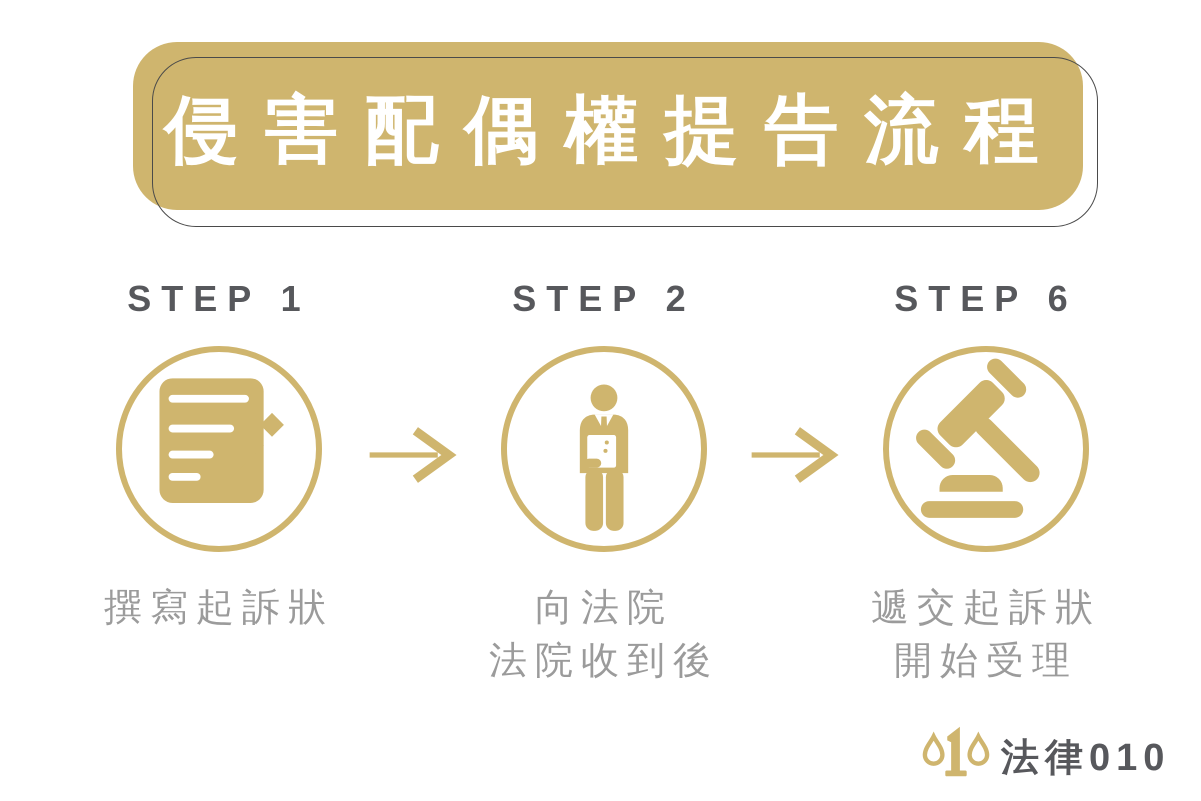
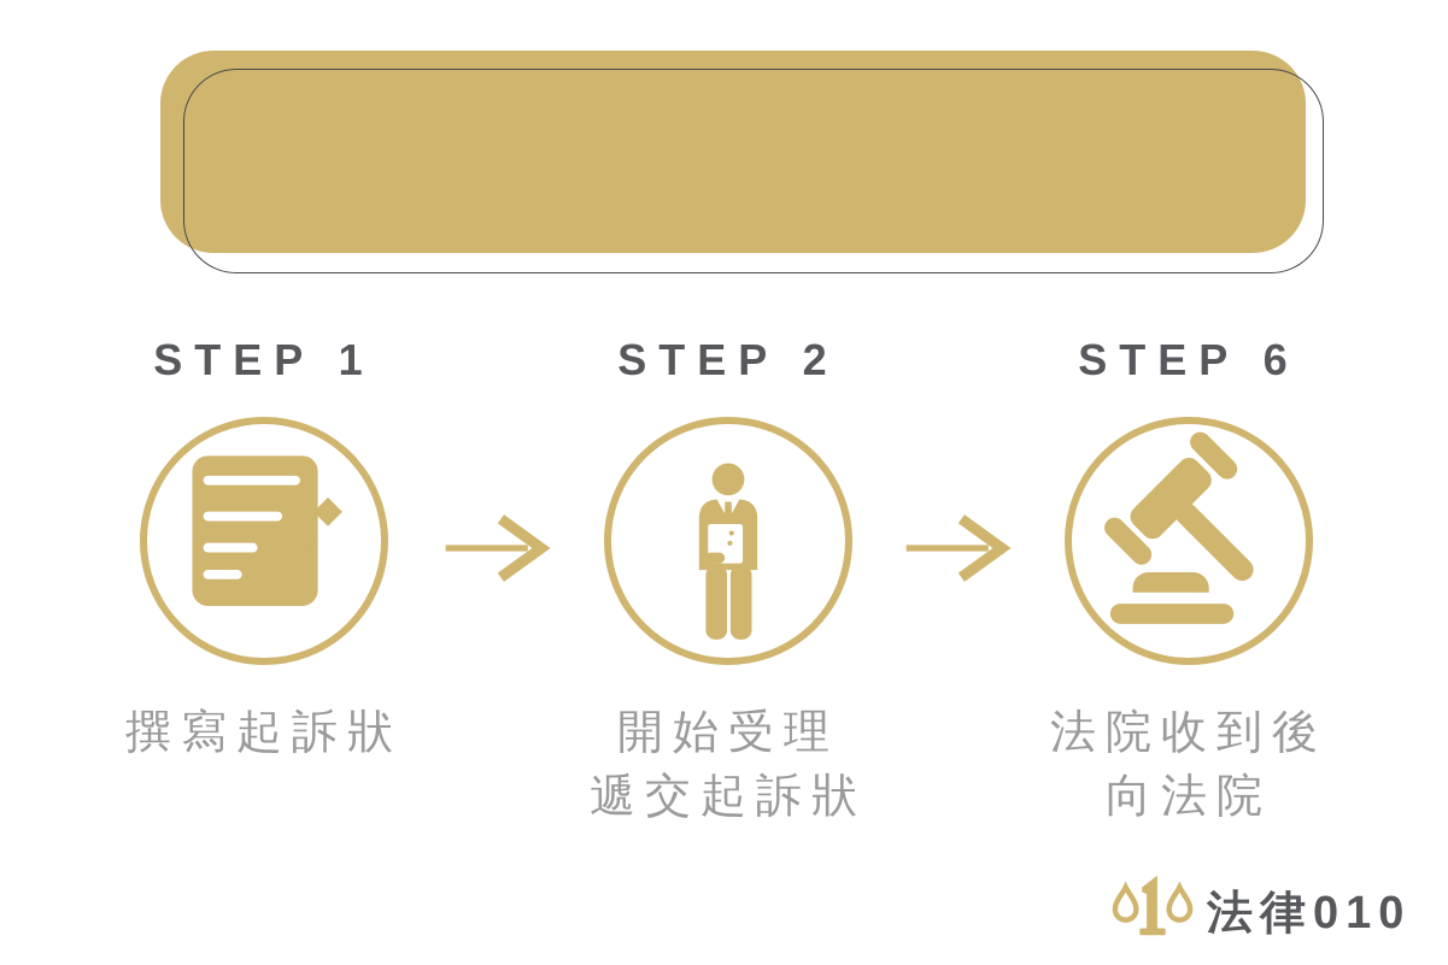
- 侵害配偶權提告流程
  STEP 1
  撰寫起訴狀
  STEP 2
- 向法院
+ 開始受理
- 法院收到後
+ 遞交起訴狀
  STEP 6
- 遞交起訴狀
+ 法院收到後
- 開始受理
+ 向法院
  法律010
